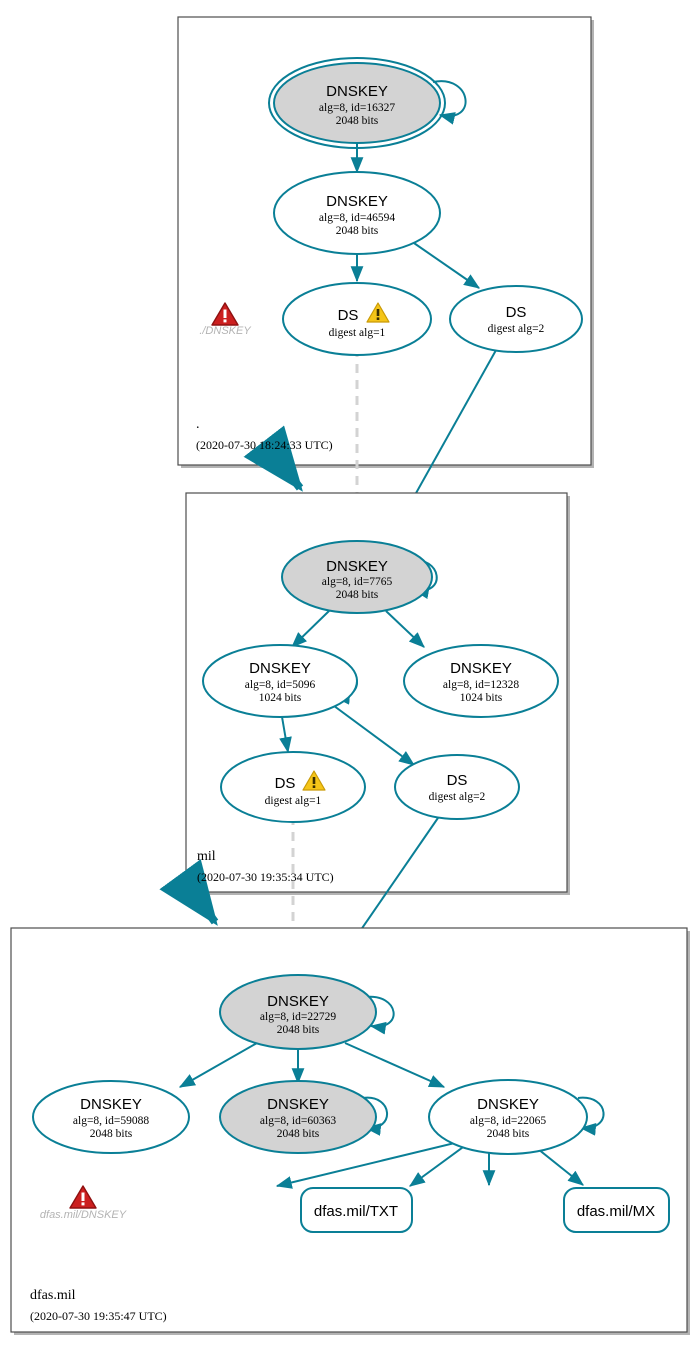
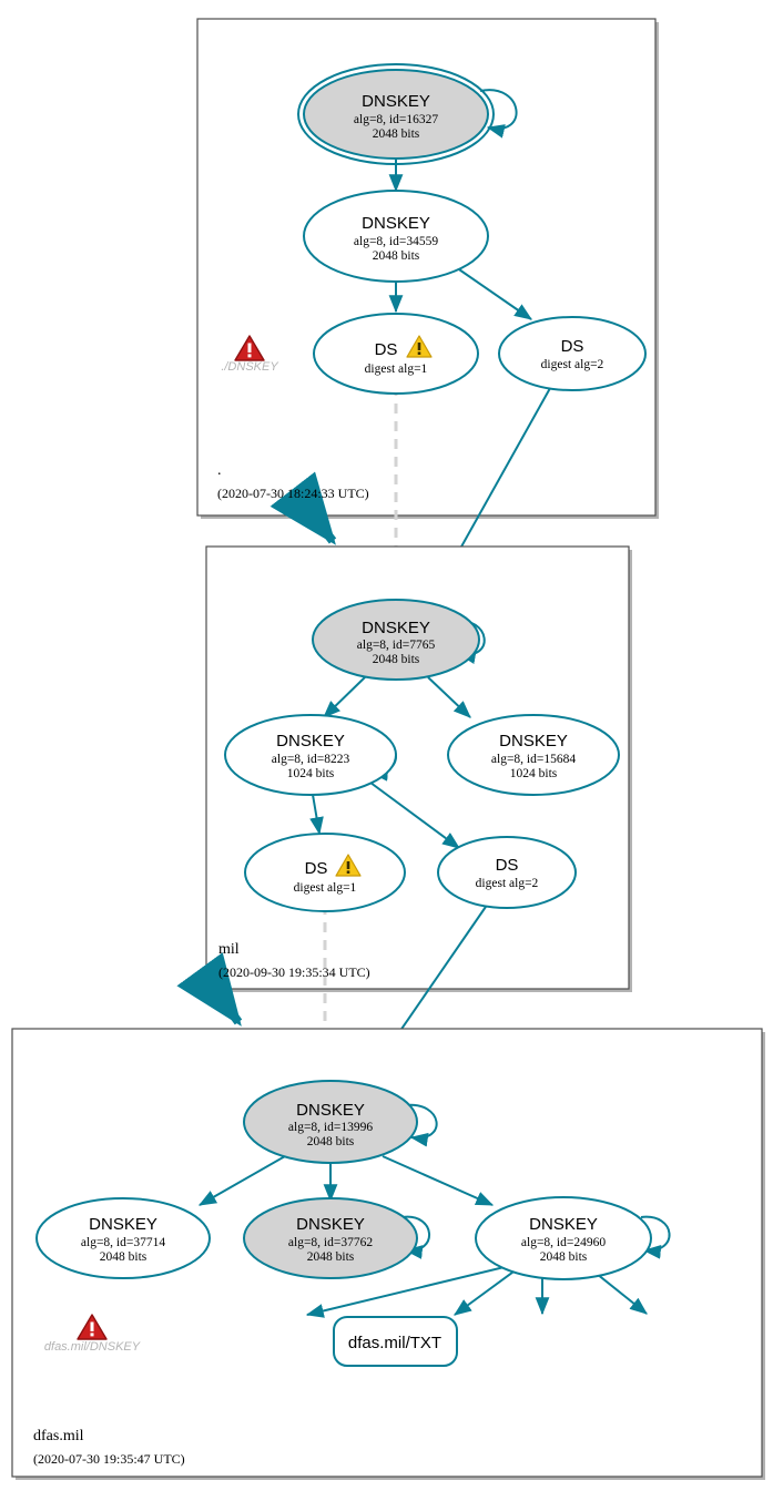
  DNSKEY
  alg=8, id=16327
  2048 bits
  DNSKEY
- alg=8, id=46594
+ alg=8, id=34559
  2048 bits
  DS
  digest alg=1
  DS
  digest alg=2
  ./DNSKEY
  .
  (2020-07-30 18:24:33 UTC)
  DNSKEY
  alg=8, id=7765
  2048 bits
  DNSKEY
- alg=8, id=5096
+ alg=8, id=8223
  1024 bits
  DNSKEY
- alg=8, id=12328
+ alg=8, id=15684
  1024 bits
  DS
  digest alg=1
  DS
  digest alg=2
  mil
- (2020-07-30 19:35:34 UTC)
+ (2020-09-30 19:35:34 UTC)
  DNSKEY
- alg=8, id=22729
+ alg=8, id=13996
  2048 bits
  DNSKEY
- alg=8, id=59088
+ alg=8, id=37714
  2048 bits
  DNSKEY
- alg=8, id=60363
+ alg=8, id=37762
  2048 bits
  DNSKEY
- alg=8, id=22065
+ alg=8, id=24960
  2048 bits
  dfas.mil/TXT
- dfas.mil/MX
  dfas.mil/DNSKEY
  dfas.mil
  (2020-07-30 19:35:47 UTC)
